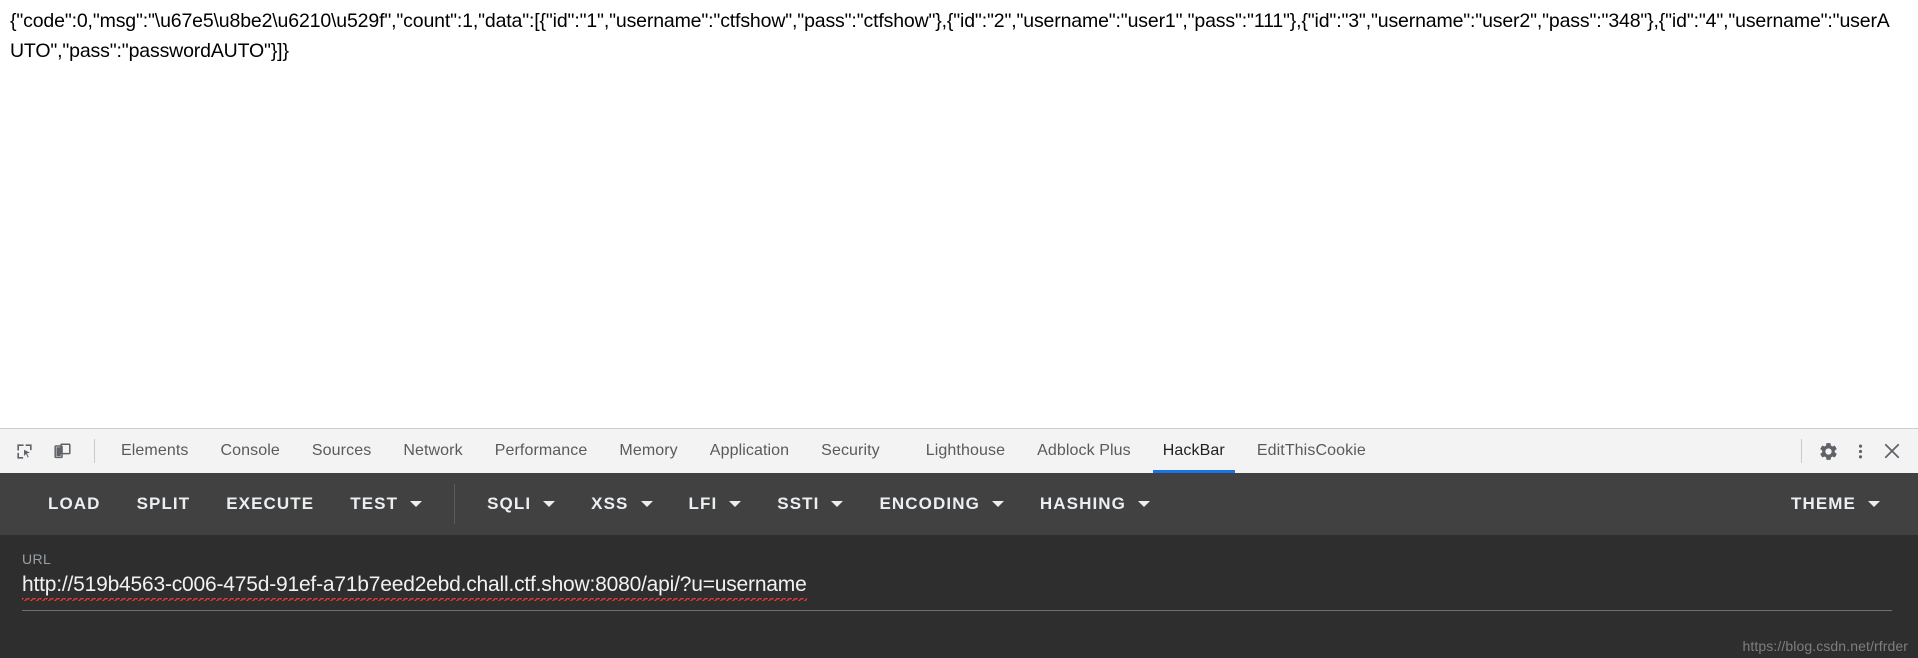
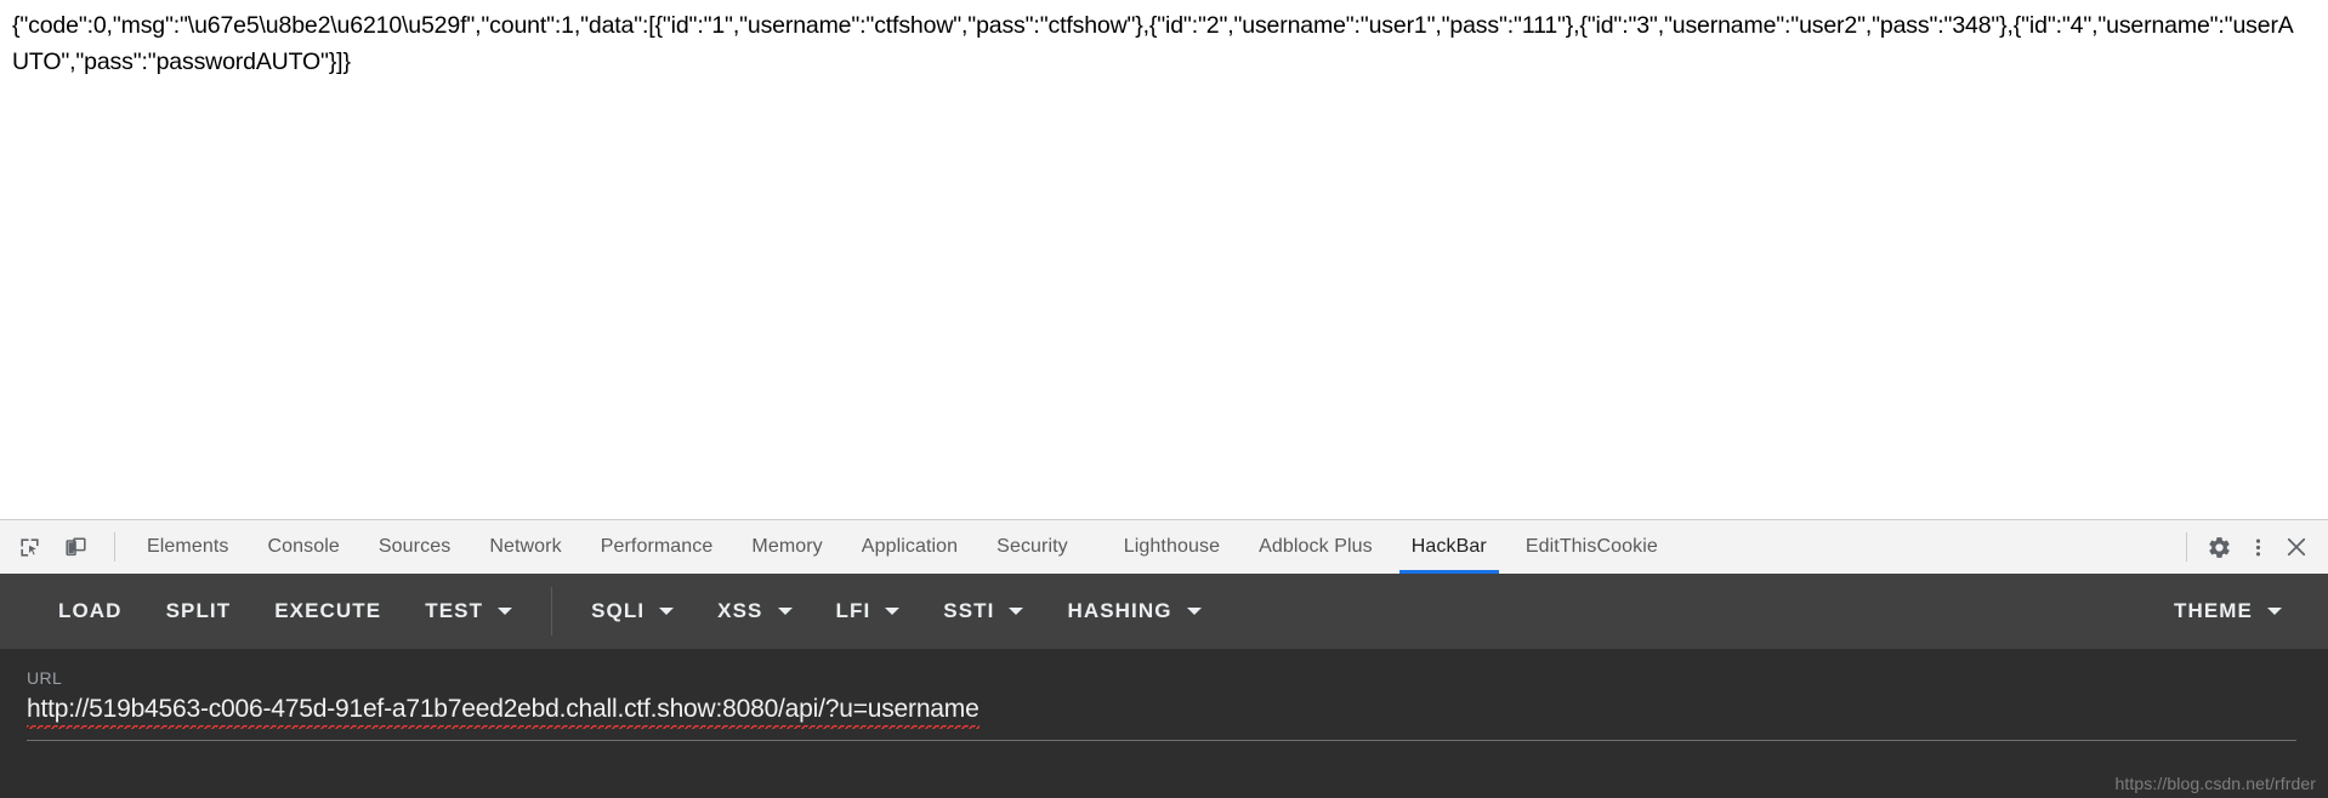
  {"code":0,"msg":"\u67e5\u8be2\u6210\u529f","count":1,"data":[{"id":"1","username":"ctfshow","pass":"ctfshow"},{"id":"2","username":"user1","pass":"111"},{"id":"3","username":"user2","pass":"348"},{"id":"4","username":"userAUTO","pass":"passwordAUTO"}]}
  Elements
  Console
  Sources
  Network
  Performance
  Memory
  Application
  Security
  Lighthouse
  Adblock Plus
  HackBar
  EditThisCookie
  LOAD
  SPLIT
  EXECUTE
  TEST
  SQLI
  XSS
  LFI
  SSTI
- ENCODING
  HASHING
  THEME
  URL
  http://519b4563-c006-475d-91ef-a71b7eed2ebd.chall.ctf.show:8080/api/?u=username
  https://blog.csdn.net/rfrder
